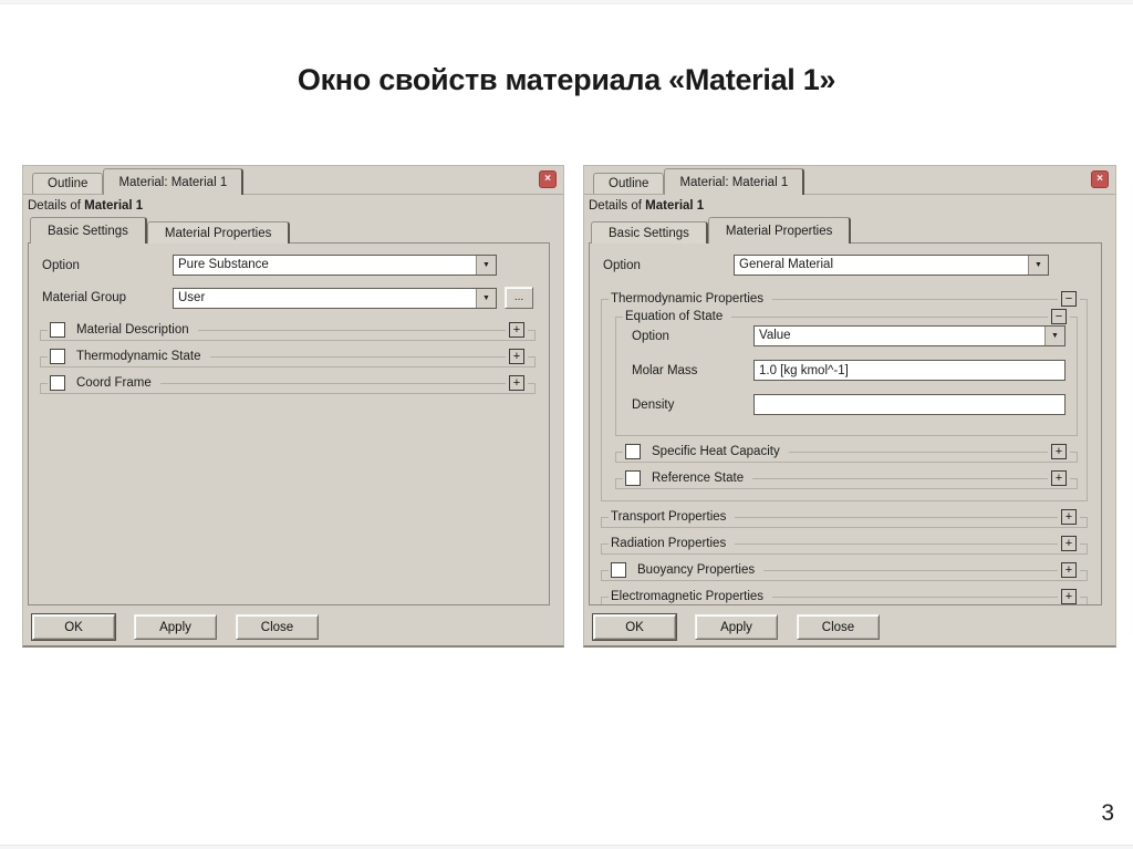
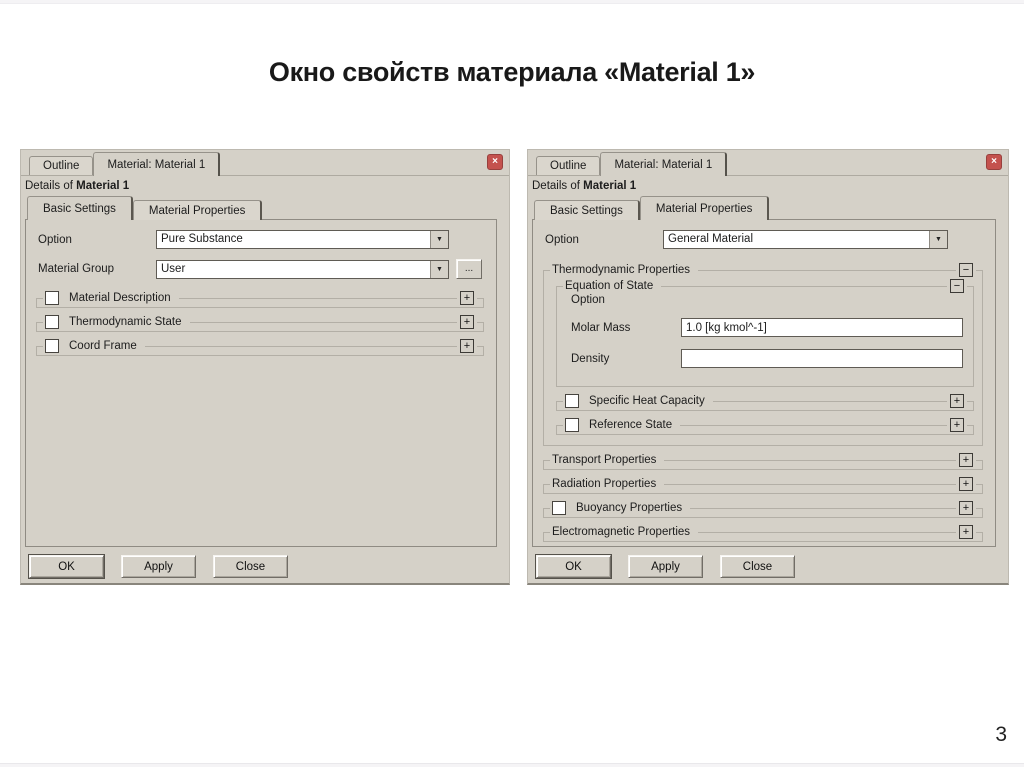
  Окно свойств материала «Material 1»
  Outline
  Material: Material 1
  ×
  Details of Material 1
  Basic Settings
  Material Properties
  Option
  Pure Substance
  Material Group
  User
  ...
  Material Description
  +
  Thermodynamic State
  +
  Coord Frame
  +
  OK
  Apply
  Close
  Outline
  Material: Material 1
  ×
  Details of Material 1
  Basic Settings
  Material Properties
  Option
  General Material
  Thermodynamic Properties
  −
  Equation of State
  −
  Option
- Value
  Molar Mass
  1.0 [kg kmol^-1]
  Density
  Specific Heat Capacity
  +
  Reference State
  +
  Transport Properties
  +
  Radiation Properties
  +
  Buoyancy Properties
  +
  Electromagnetic Properties
  +
  OK
  Apply
  Close
  3
